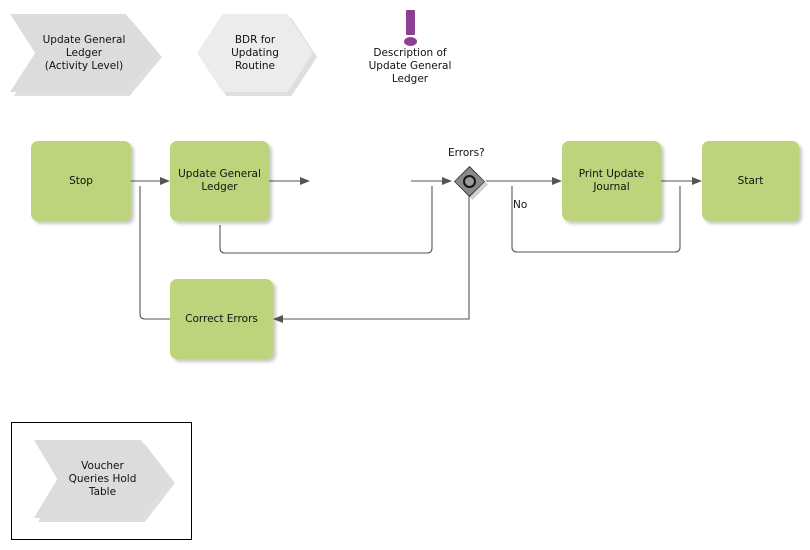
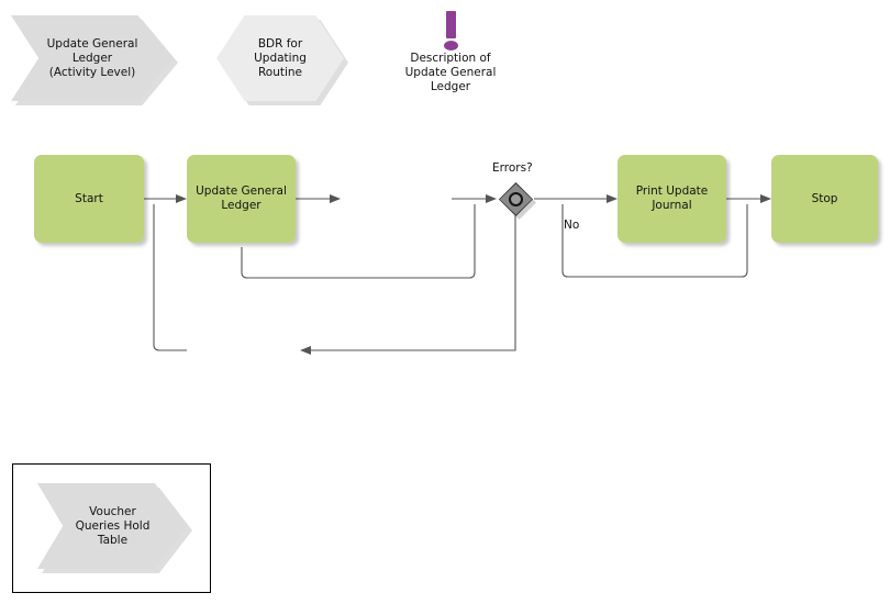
  Update General
  Ledger
  (Activity Level)
  BDR for
  Updating
  Routine
  Description of
  Update General
  Ledger
- Stop
+ Start
  Update General
  Ledger
  Print Update
  Journal
- Start
+ Stop
- Correct Errors
  Errors?
  No
  Voucher
  Queries Hold
  Table
